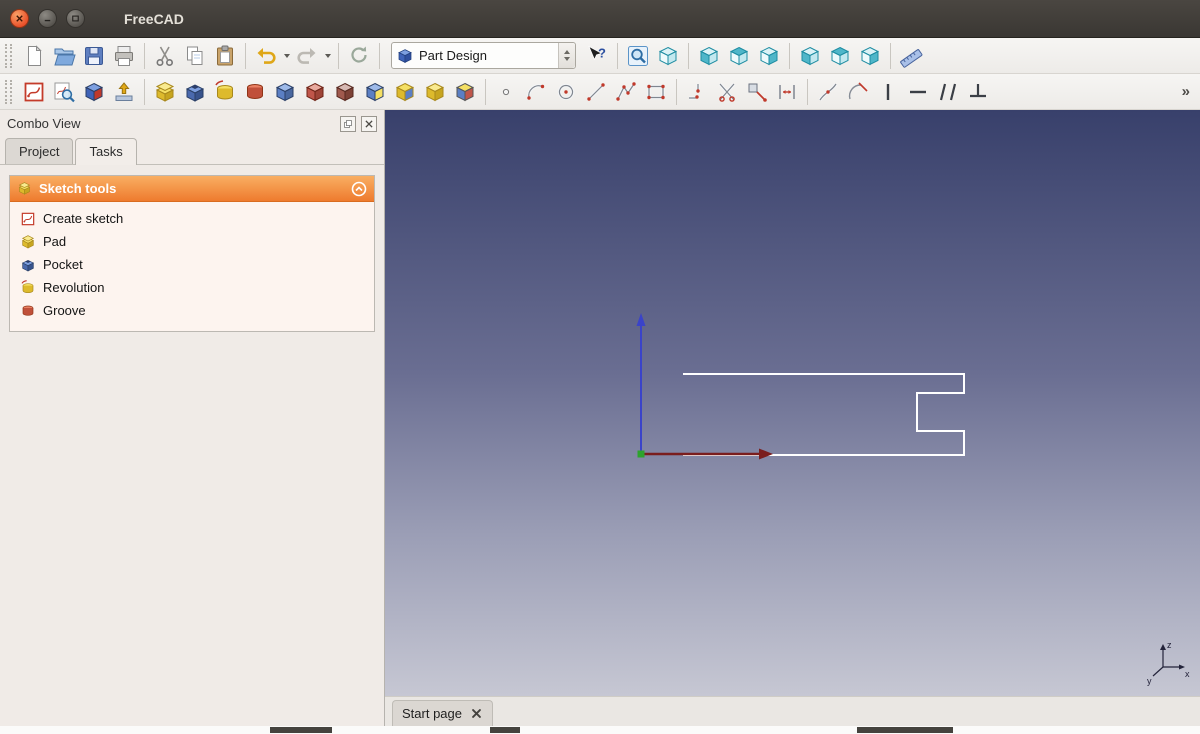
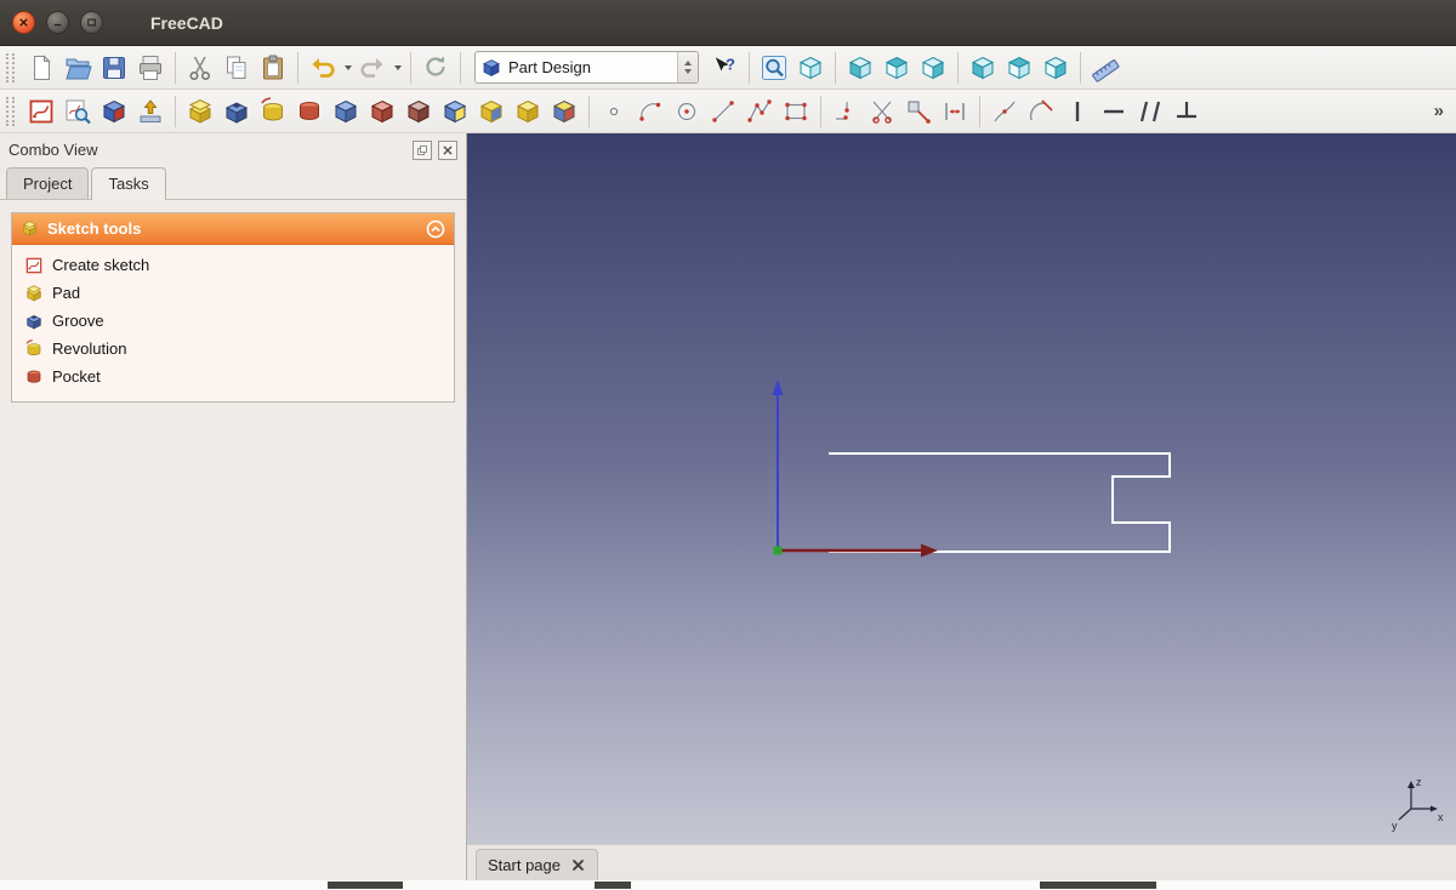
  FreeCAD
  Part Design
  ?
  »
  Combo View
  Project
  Tasks
  Sketch tools
  Create sketch
  Pad
- Pocket
+ Groove
  Revolution
- Groove
+ Pocket
  z
  x
  y
  Start page
